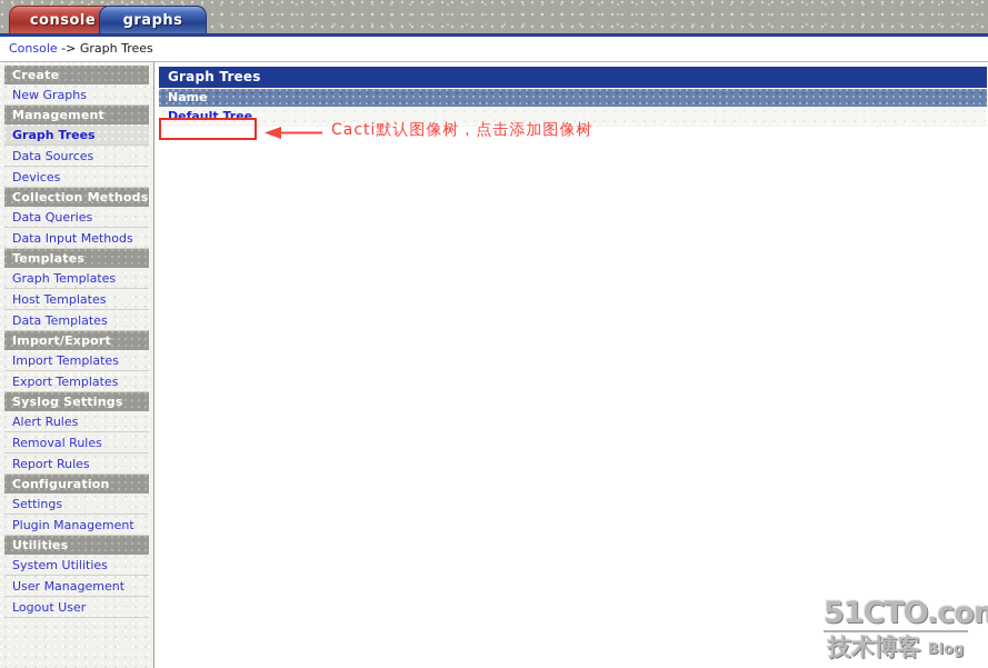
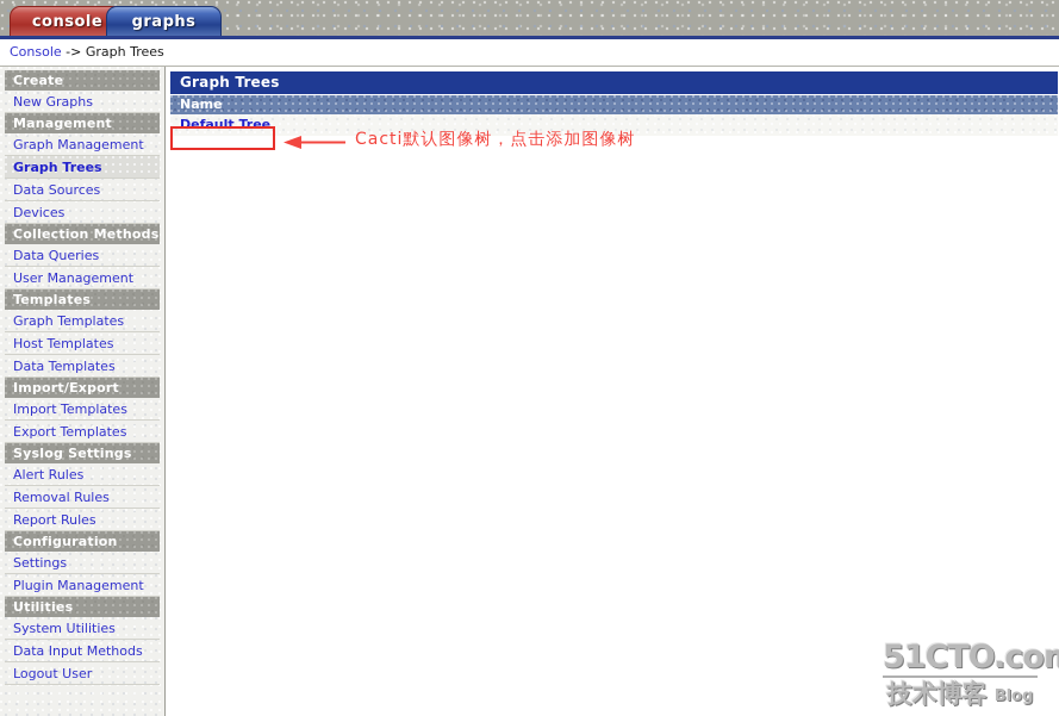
  console
  graphs
  Console -> Graph Trees
  Create
  New Graphs
  Management
+ Graph Management
  Graph Trees
  Data Sources
  Devices
  Collection Methods
  Data Queries
- Data Input Methods
+ User Management
  Templates
  Graph Templates
  Host Templates
  Data Templates
  Import/Export
  Import Templates
  Export Templates
  Syslog Settings
  Alert Rules
  Removal Rules
  Report Rules
  Configuration
  Settings
  Plugin Management
  Utilities
  System Utilities
- User Management
+ Data Input Methods
  Logout User
  Graph Trees
  Name
  Default Tree
  Cacti默认图像树，点击添加图像树
  51CTO.co
  技术博客
  Blog
